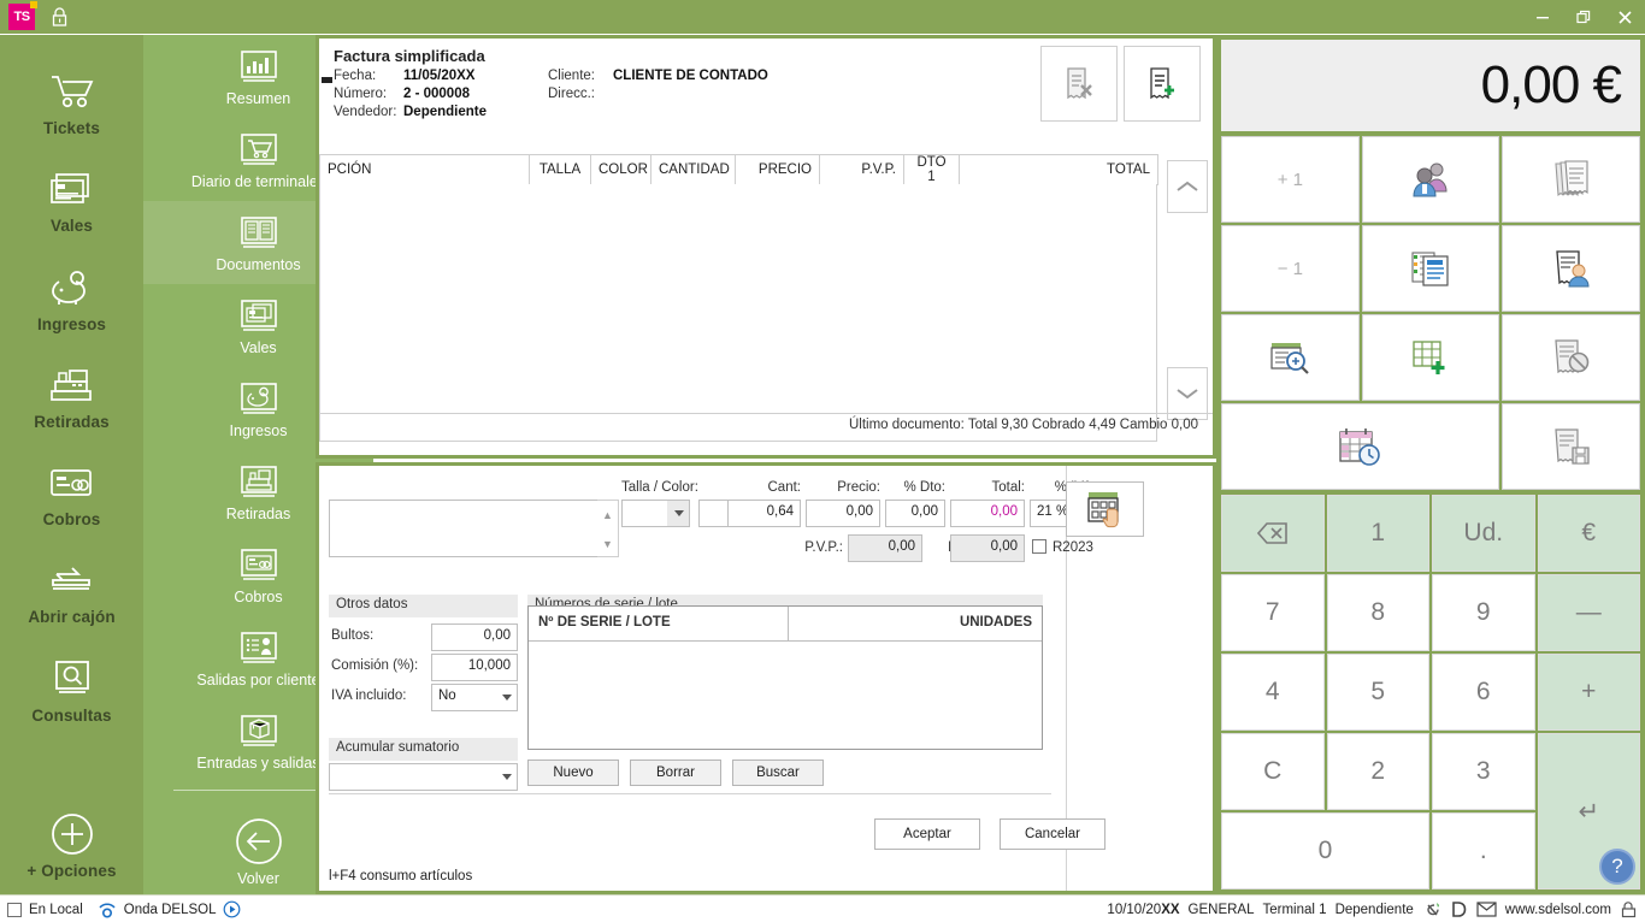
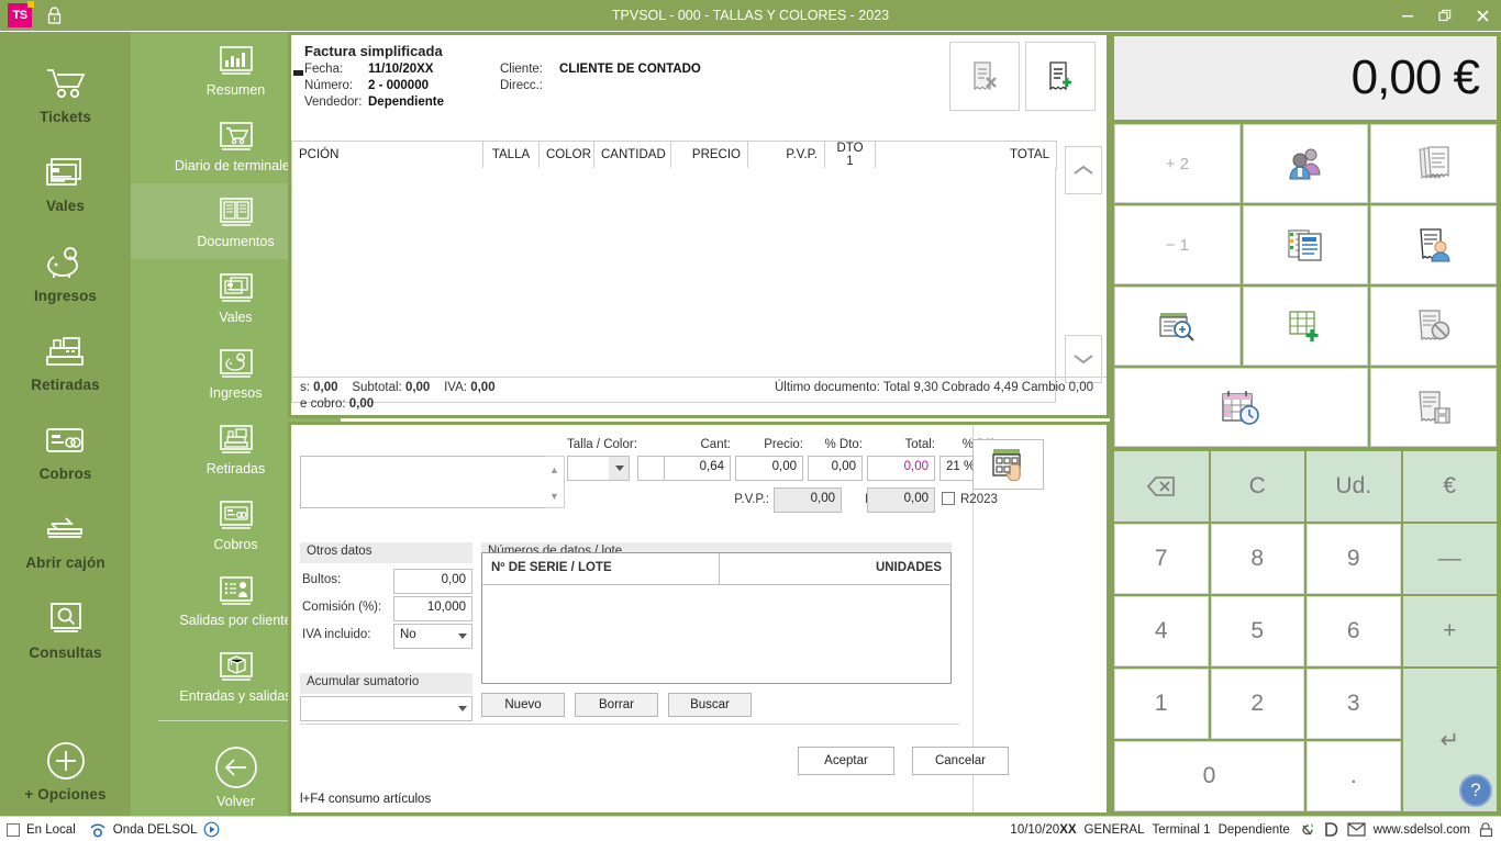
  TS
+ TPVSOL - 000 - TALLAS Y COLORES - 2023
  Tickets
  Vales
  Ingresos
  Retiradas
  Cobros
  Abrir cajón
  Consultas
  + Opciones
  Resumen
  Diario de terminale
  Documentos
  Vales
  Ingresos
  Retiradas
  Cobros
  Salidas por client
  Entradas y salida
  Volver
  Factura simplificada
  Fecha:
- 11/05/20XX
+ 11/10/20XX
  Cliente:
  CLIENTE DE CONTADO
  Número:
- 2 - 000008
+ 2 - 000000
  Direcc.:
  Vendedor:
  Dependiente
  PCIÓN	TALLA	COLOR	CANTIDAD	PRECIO	P.V.P.	DTO 1	TOTAL
+ s: 0,00 Subtotal: 0,00 IVA: 0,00
+ e cobro: 0,00
  Último documento: Total 9,30 Cobrado 4,49 Cambio 0,00
  ▲
  ▼
  Talla / Color:
  Cant:
  0,64
  Precio:
  0,00
  % Dto:
  0,00
  Total:
  0,00
  21 %
  P.V.P.:
  0,00
  0,00
  R2023
  Otros datos
- Números de serie / lote
+ Números de datos / lote
  Bultos:
  0,00
  Comisión (%):
  10,000
  IVA incluido:
  No
  Acumular sumatorio
  Nº DE SERIE / LOTE
  UNIDADES
  Nuevo
  Borrar
  Buscar
  Aceptar
  Cancelar
  l+F4 consumo artículos
  0,00 €
- + 1
+ + 2
  − 1
- 1
+ C
  Ud.
  €
  7
  8
  9
  —
  4
  5
  6
  +
- C
+ 1
  2
  3
  ↵
  0
  .
  ?
  En Local
  Onda DELSOL
  10/10/20XX
  GENERAL
  Terminal 1
  Dependiente
  www.sdelsol.com
